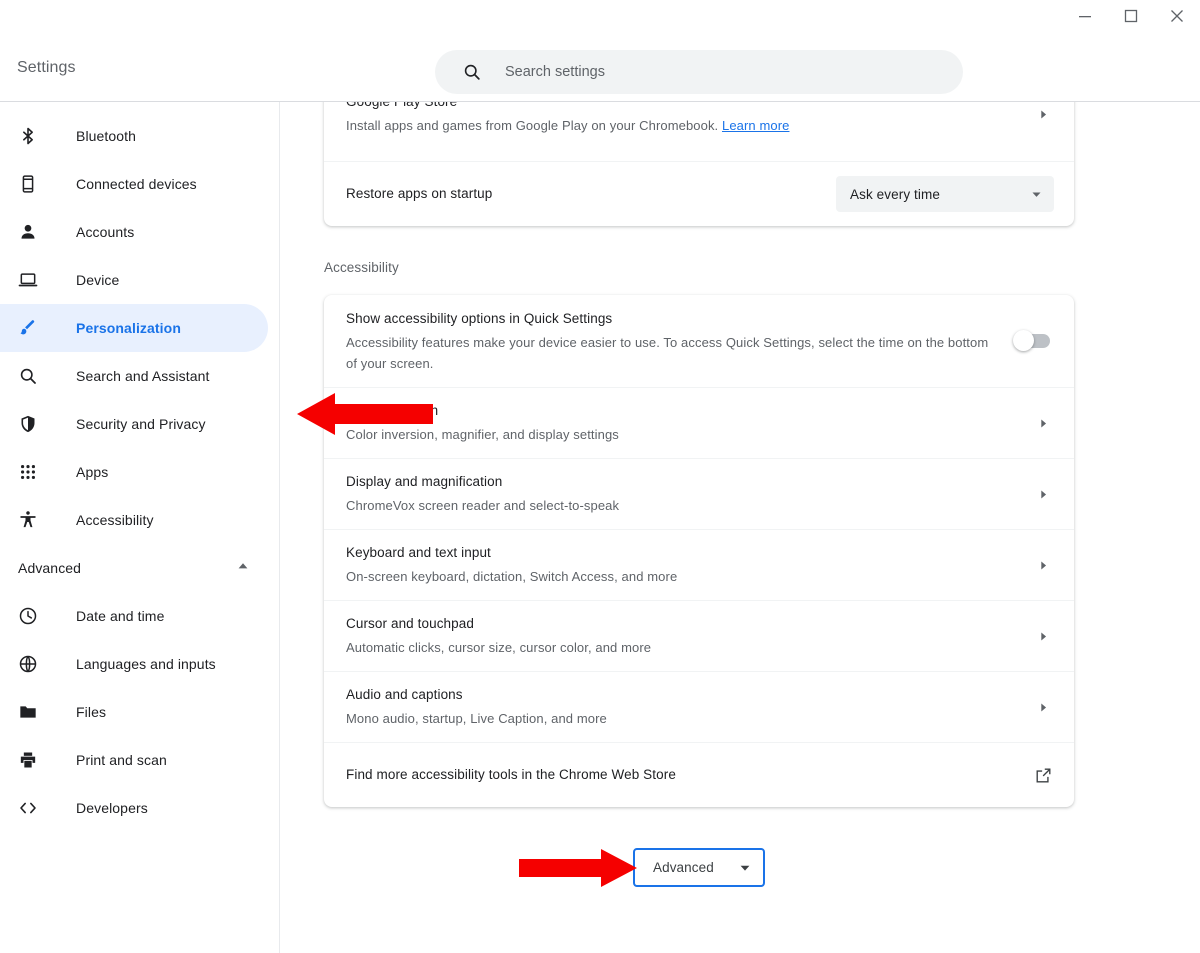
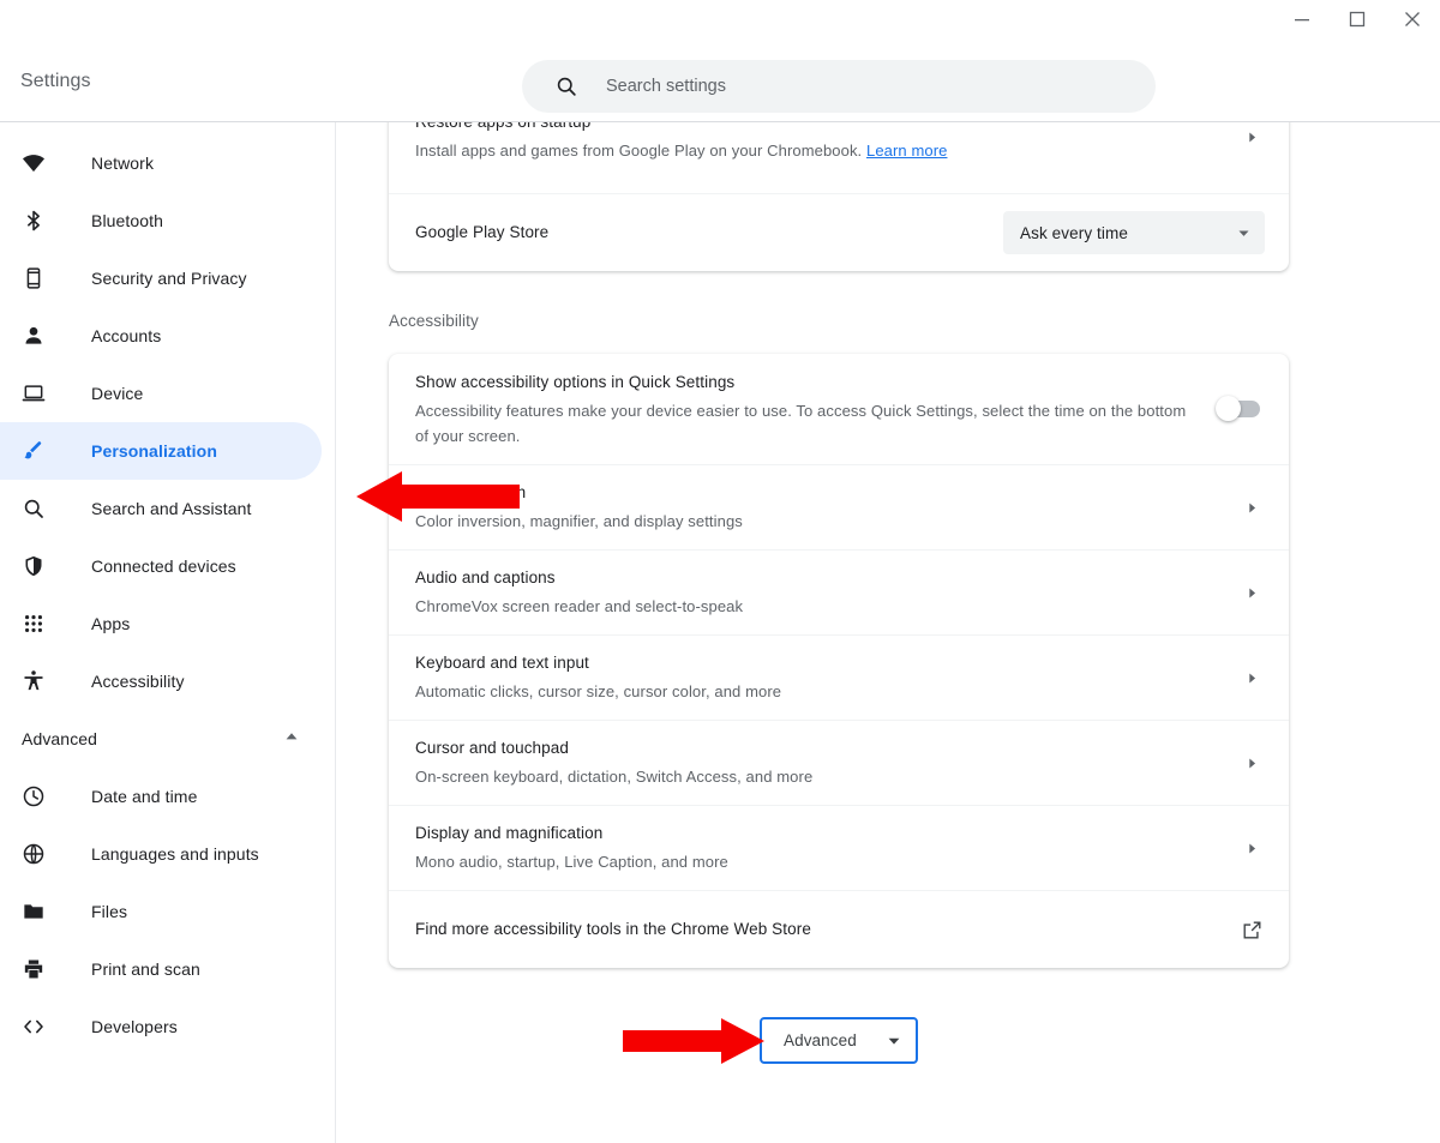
  Settings
  Search settings
+ Network
  Bluetooth
- Connected devices
+ Security and Privacy
  Accounts
  Device
  Personalization
  Search and Assistant
- Security and Privacy
+ Connected devices
  Apps
  Accessibility
  Advanced
  Date and time
  Languages and inputs
  Files
  Print and scan
  Developers
- Google Play Store
+ Restore apps on startup
  Install apps and games from Google Play on your Chromebook. Learn more
- Restore apps on startup
+ Google Play Store
  Ask every time
  Accessibility
  Show accessibility options in Quick Settings
  Accessibility features make your device easier to use. To access Quick Settings, select the time on the bottom of your screen.
  Color inversion, magnifier, and display settings
- Display and magnification
+ Audio and captions
  ChromeVox screen reader and select-to-speak
  Keyboard and text input
- On-screen keyboard, dictation, Switch Access, and more
+ Automatic clicks, cursor size, cursor color, and more
  Cursor and touchpad
- Automatic clicks, cursor size, cursor color, and more
+ On-screen keyboard, dictation, Switch Access, and more
- Audio and captions
+ Display and magnification
  Mono audio, startup, Live Caption, and more
  Find more accessibility tools in the Chrome Web Store
  Advanced
